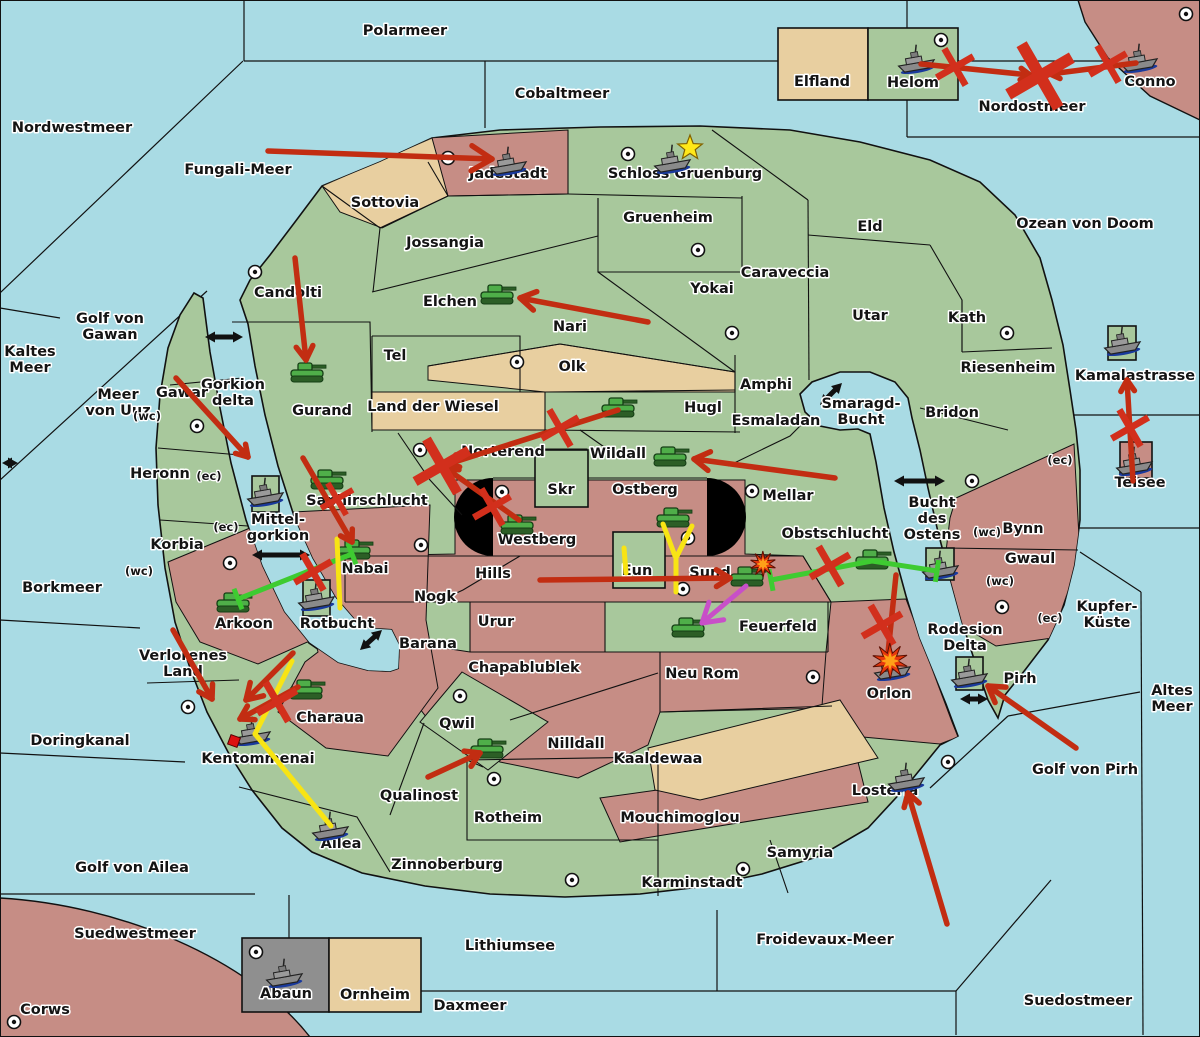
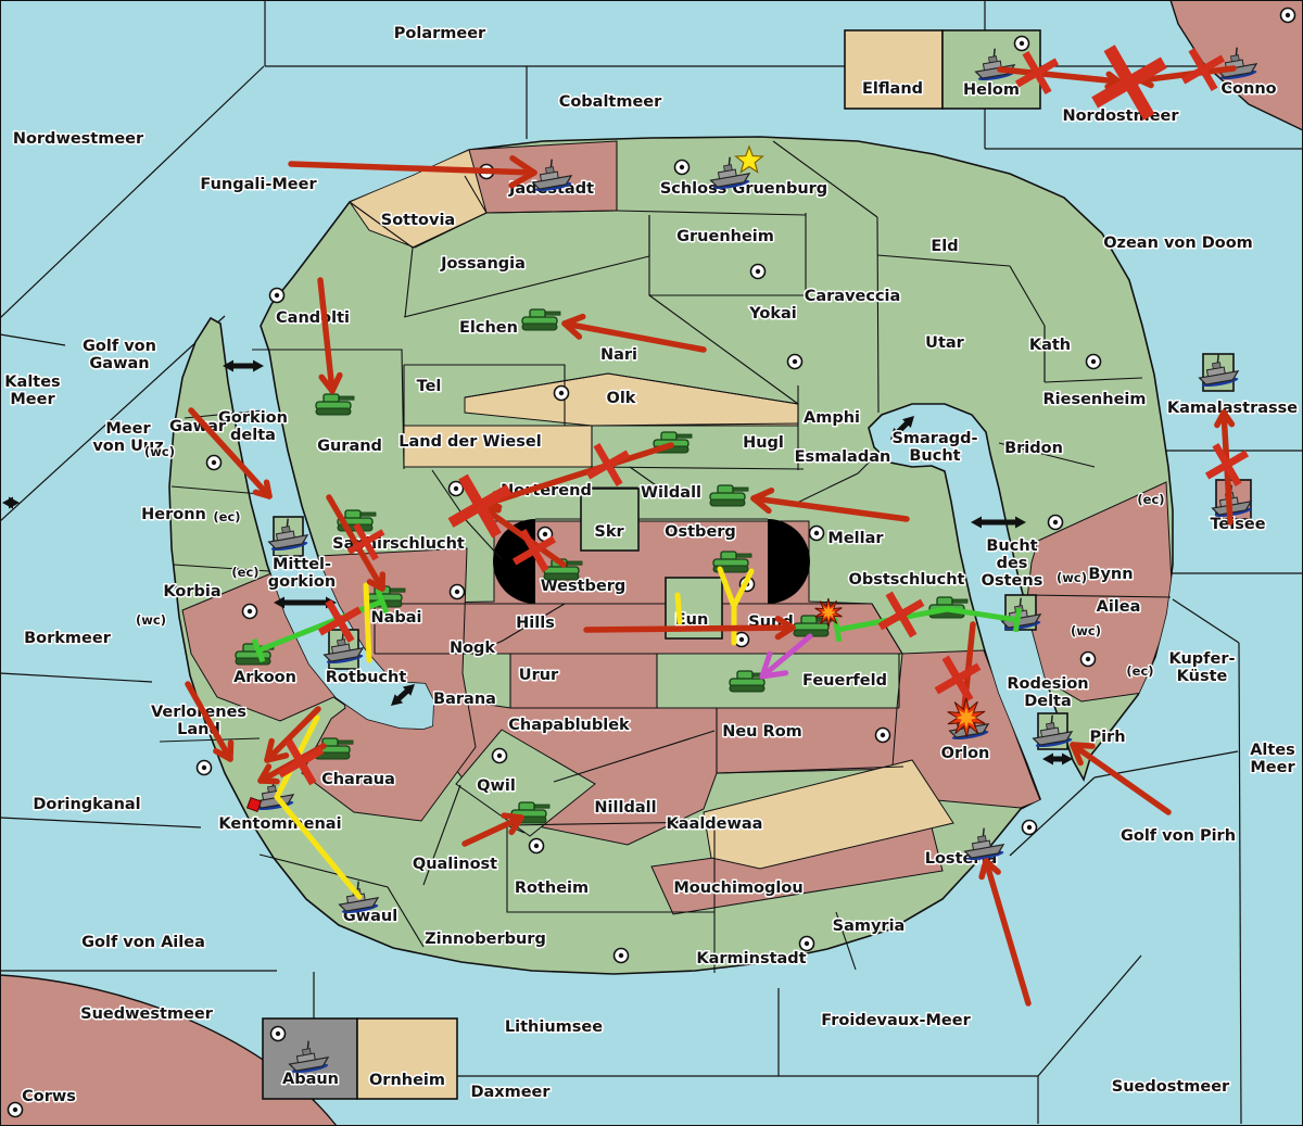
  Polarmeer
  Cobaltmeer
  Nordwestmeer
  Fungali-Meer
  Golf von Gawan
  Kaltes Meer
  Meer von Uuz
  Gorkion delta
  Borkmeer
  Doringkanal
  Golf von Ailea
  Suedwestmeer
  Corws
  Lithiumsee
  Daxmeer
  Froidevaux-Meer
  Suedostmeer
  Nordosteer
  Ozean von Doom
  Kamalastrasse
  Kupfer- Küste
  Altes Meer
  Golf von Pirh
  Smaragd- Bucht
  Bucht des Ostens
  Mittel- gorkion
  Rotbucht
  Rodesion Delta
  Sottovia
  Jadtadt
  Schloss Gruenburg
  Elfland
  Helom
  Conno
  Gruenheim
  Jossangia
  Caraveccia
  Eld
  Yokai
  Utar
  Kath
  Riesenheim
  Bridon
  Elchen
  Nari
  Olk
  Tel
  Candlti
  Gurand
  Land der Wiesel
  Wildall
  Hugl
  Skr
  Ostberg
  Westberg
  Mellar
  Esmaladan
  Amphi
  Obstschlucht
  Hills
  Sun
  Nogk
  Urur
  Barana
  Chapablublek
  Neu Rom
  Nilldall
  Kaaldewaa
  Feuerfeld
  Mouchimoglou
  Qwil
  Qualinost
  Rotheim
  Zinnoberburg
  Karminstadt
  Samyria
  Verloenes Lan
  Kentommenai
- Ailea
+ Gwaul
  Charaua
  Arkoon
  Sahirschlucht
  Nabai
  Heronn
  Korbia
  Gawar
  Orlon
  Pirh
  Bynn
- Gwaul
+ Ailea
  Abaun
  Ornheim
  Tesee
  (wc)
  (ec)
  (ec)
  (wc)
  (ec)
  (wc)
  (wc)
  (ec)
